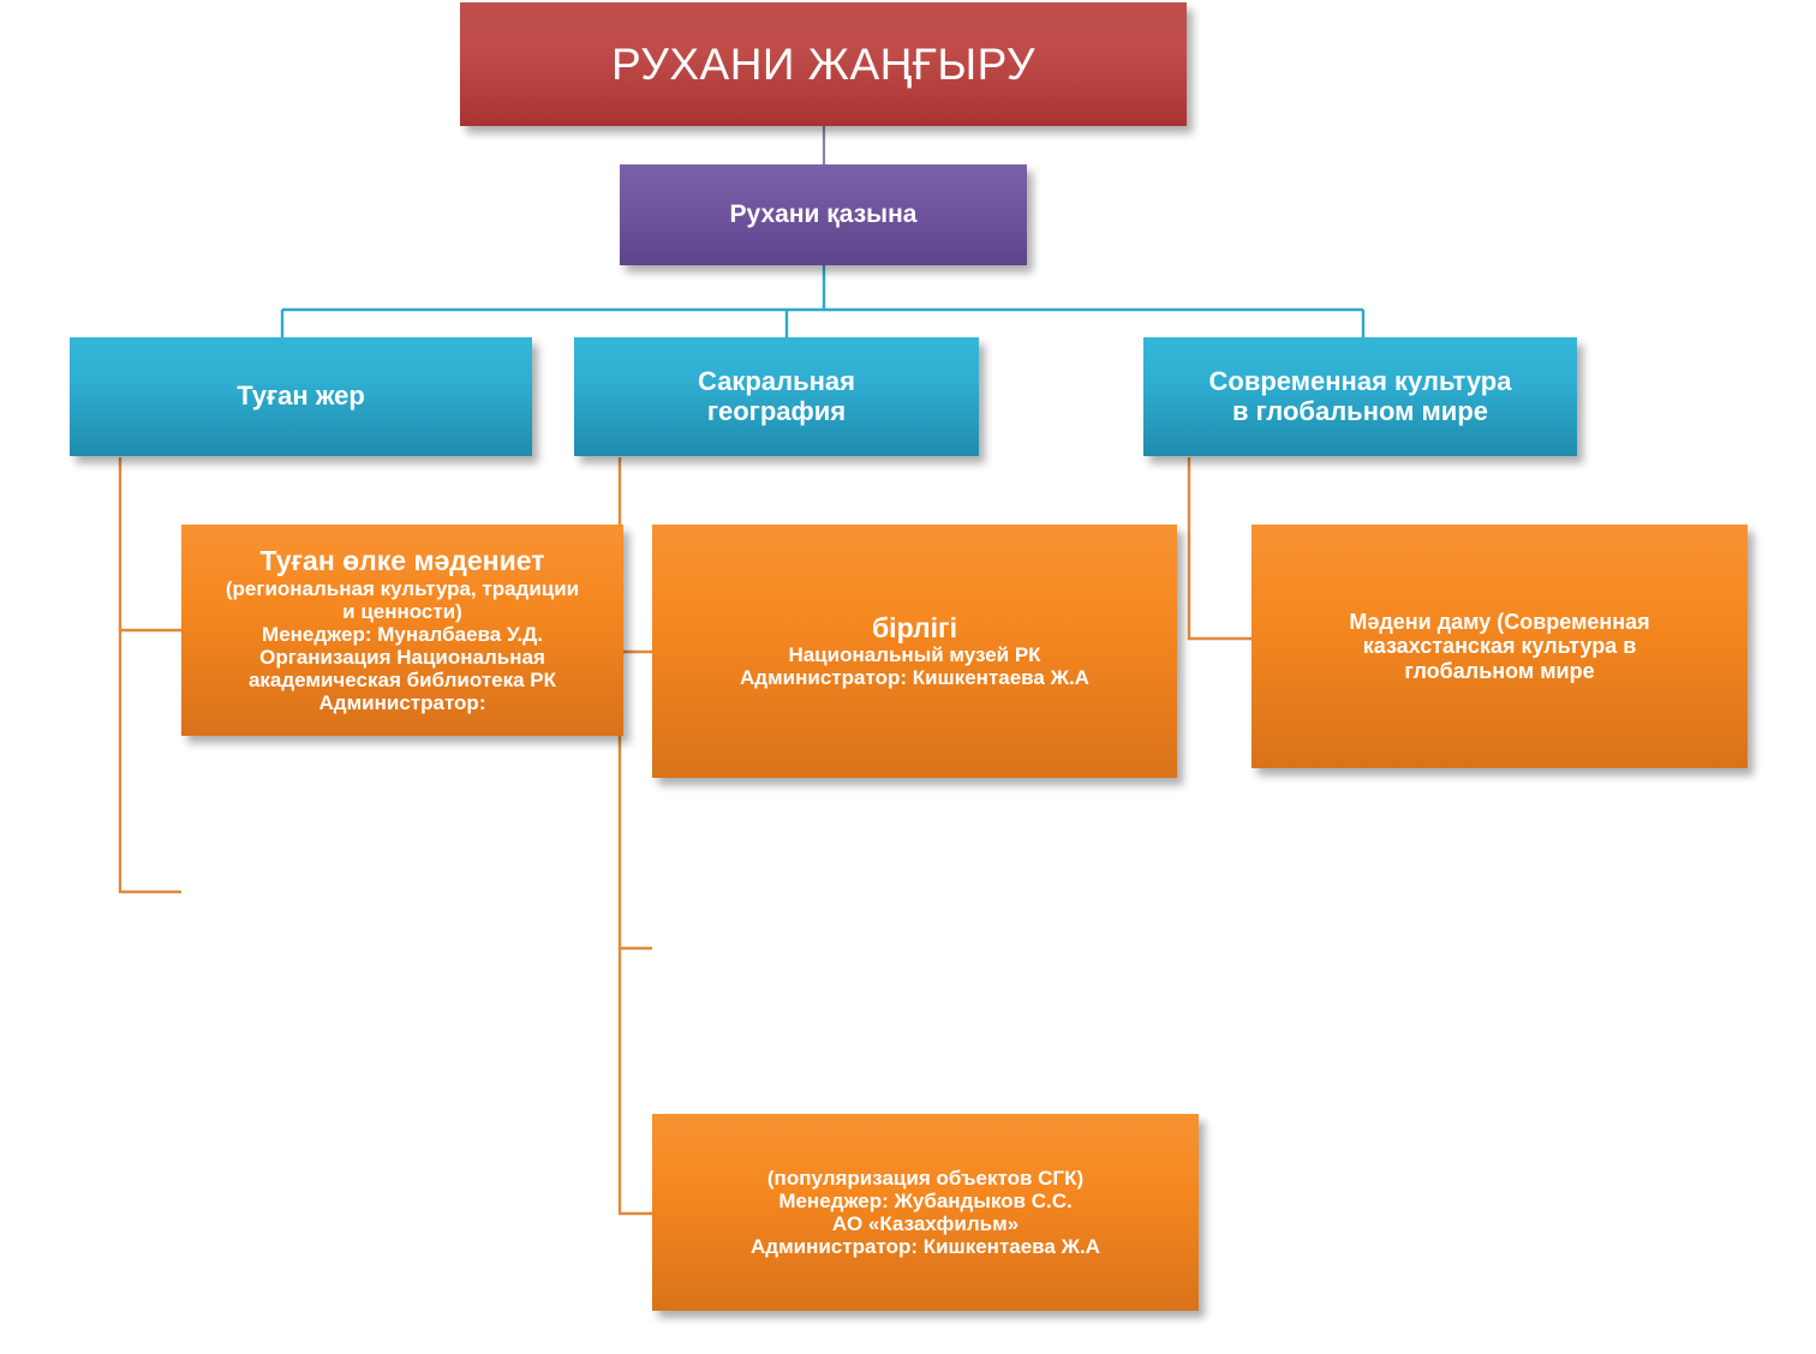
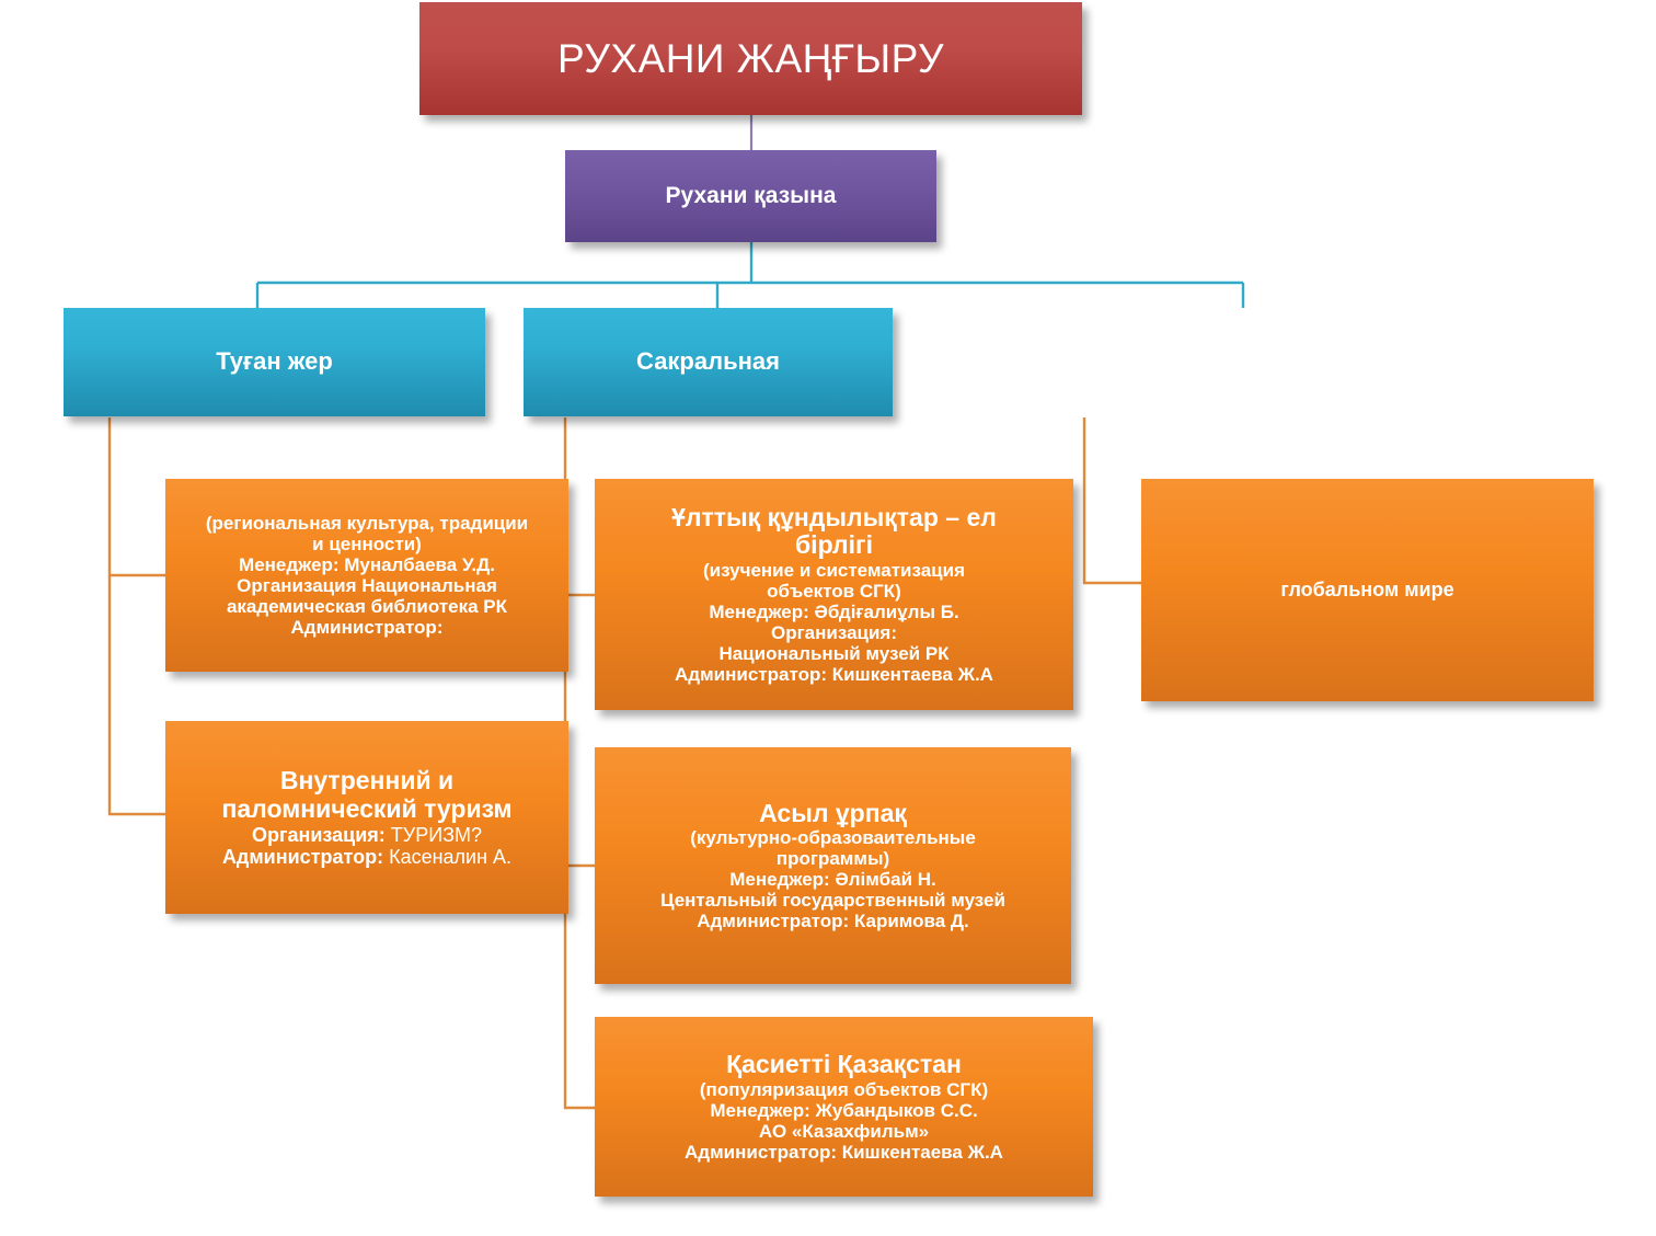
  РУХАНИ ЖАҢҒЫРУ
  Рухани қазына
  Туған жер
  Сакральная
- география
- Современная культура
- в глобальном мире
- Туған өлке мәдениет
  (региональная культура, традиции
  и ценности)
  Менеджер: Муналбаева У.Д.
  Организация Национальная
  академическая библиотека РК
  Администратор:
+ Внутренний и
+ паломнический туризм
+ Организация: ТУРИЗМ?
+ Администратор: Касеналин А.
+ Ұлттық құндылықтар – ел
  бірлігі
+ (изучение и систематизация
+ объектов СГК)
+ Менеджер: Әбдіғалиұлы Б.
+ Организация:
  Национальный музей РК
  Администратор: Кишкентаева Ж.А
+ Асыл ұрпақ
+ (культурно-образоваительные
+ программы)
+ Менеджер: Әлімбай Н.
+ Центальный государственный музей
+ Администратор: Каримова Д.
+ Қасиетті Қазақстан
  (популяризация объектов СГК)
  Менеджер: Жубандыков С.С.
  АО «Казахфильм»
  Администратор: Кишкентаева Ж.А
- Мәдени даму (Современная
- казахстанская культура в
  глобальном мире
